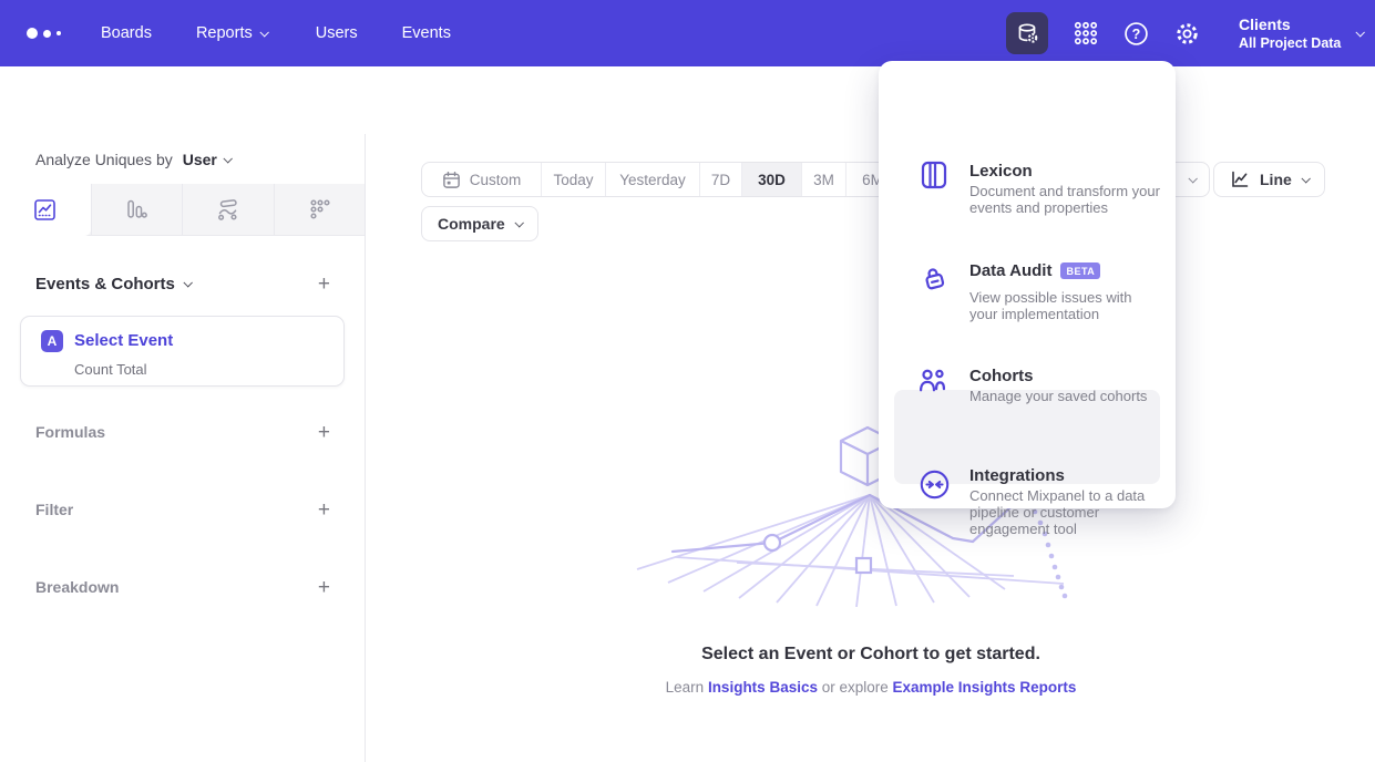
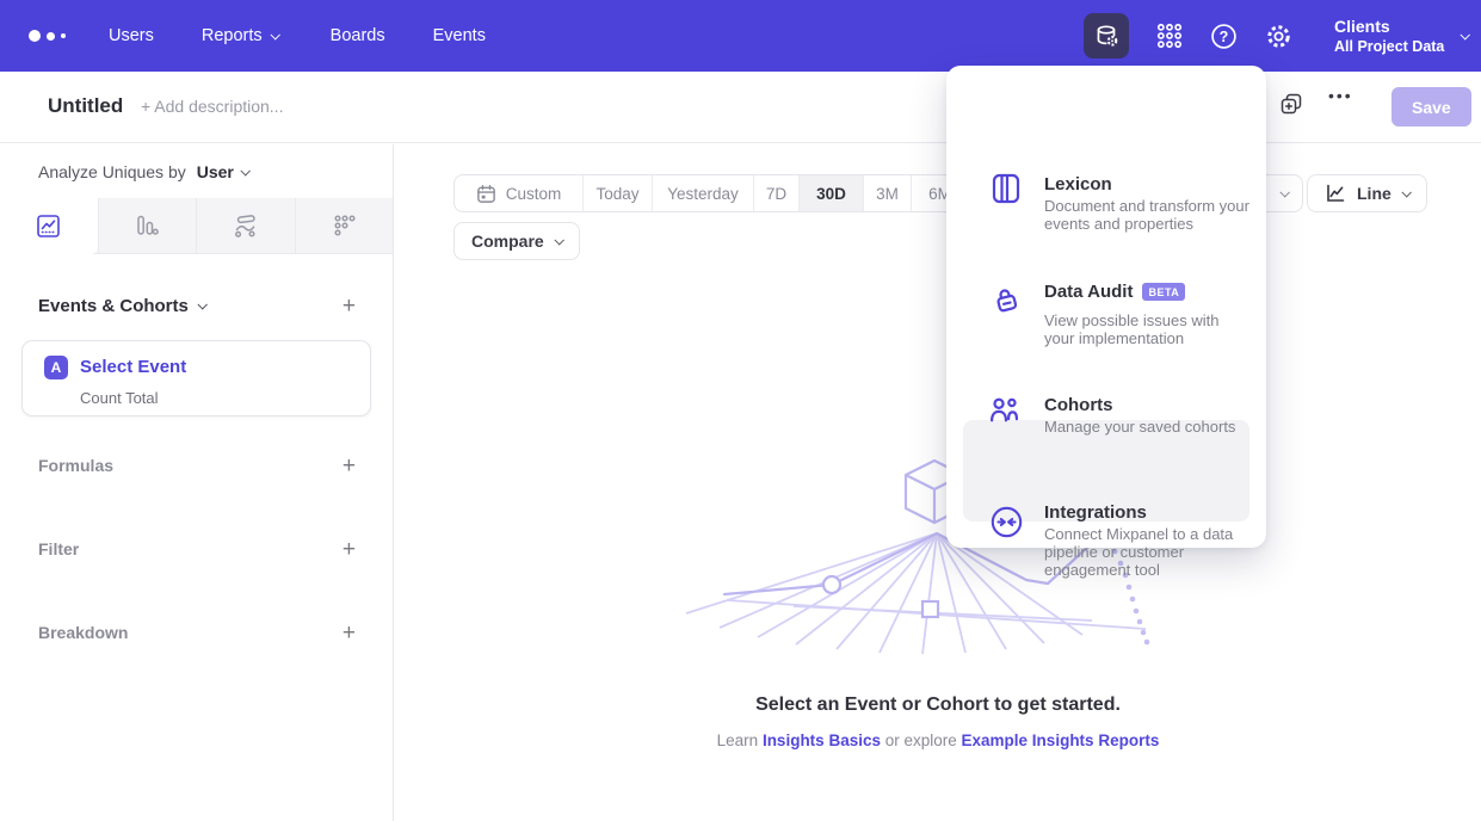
- Boards
+ Users
  Reports
- Users
+ Boards
  Events
  ?
  Clients
  All Project Data
+ Untitled
+ + Add description...
+ •••
+ Save
  Analyze Uniques by
  User
  Events & Cohorts
  +
  A
  Select Event
  Count Total
  Formulas
  +
  Filter
  +
  Breakdown
  +
  Custom
  Today
  Yesterday
  7D
  30D
  3M
  6M
  Compare
  Line
  Select an Event or Cohort to get started.
  Learn Insights Basics or explore Example Insights Reports
  Lexicon
  Document and transform your events and properties
  Data Audit
  BETA
  View possible issues with your implementation
  Cohorts
  Manage your saved cohorts
  Integrations
  Connect Mixpanel to a data pipeline or customer engagement tool
